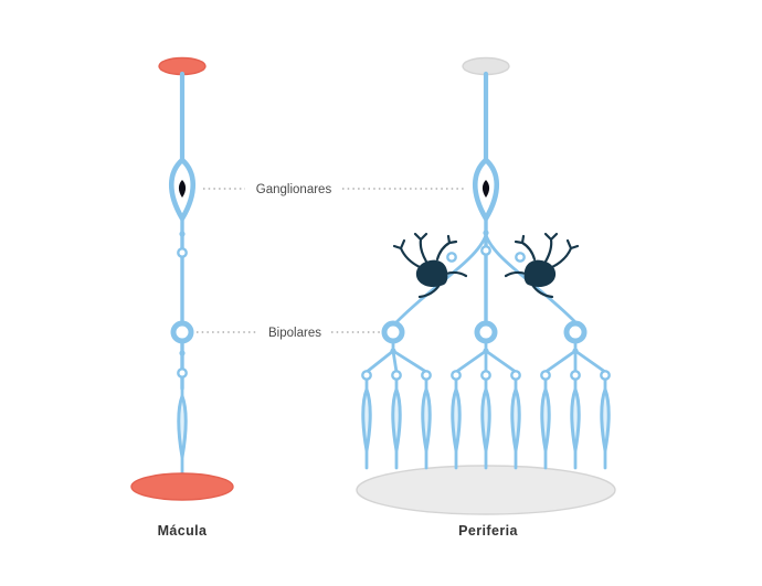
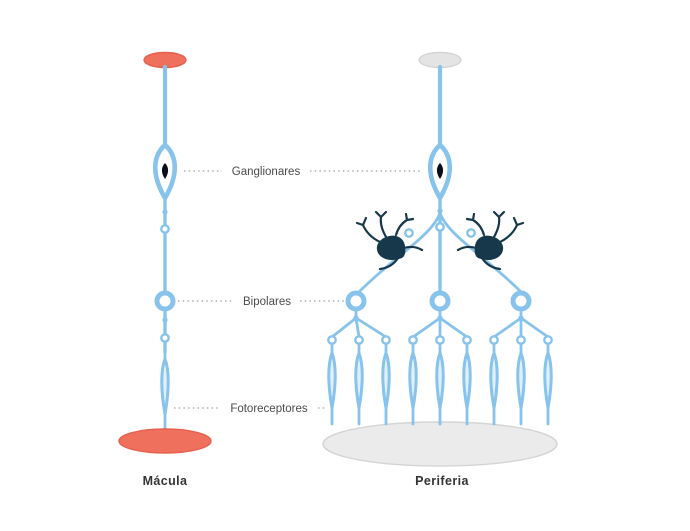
  Ganglionares
  Bipolares
+ Fotoreceptores
  Mácula
  Periferia
